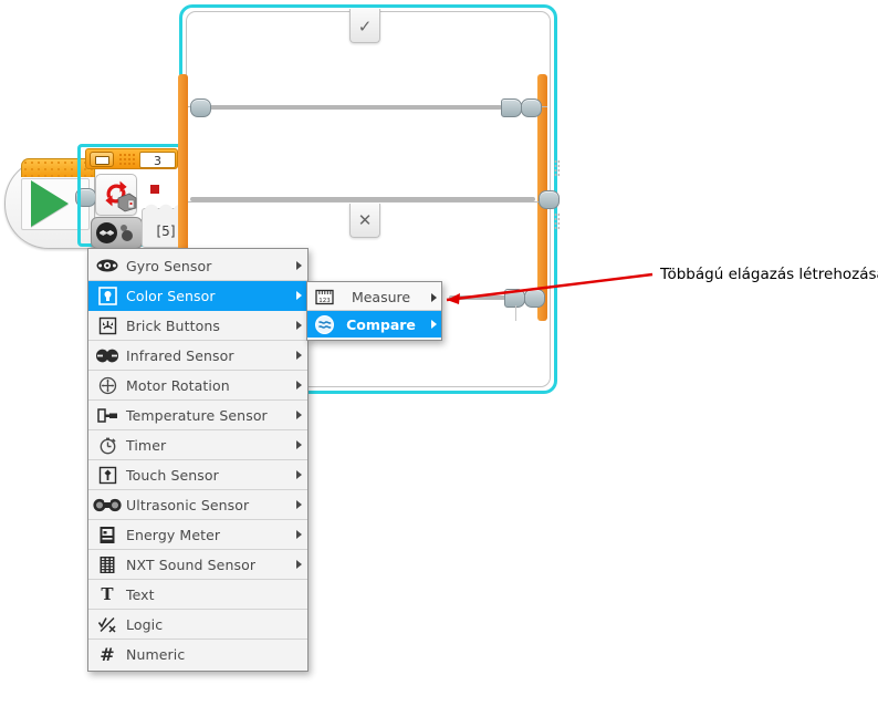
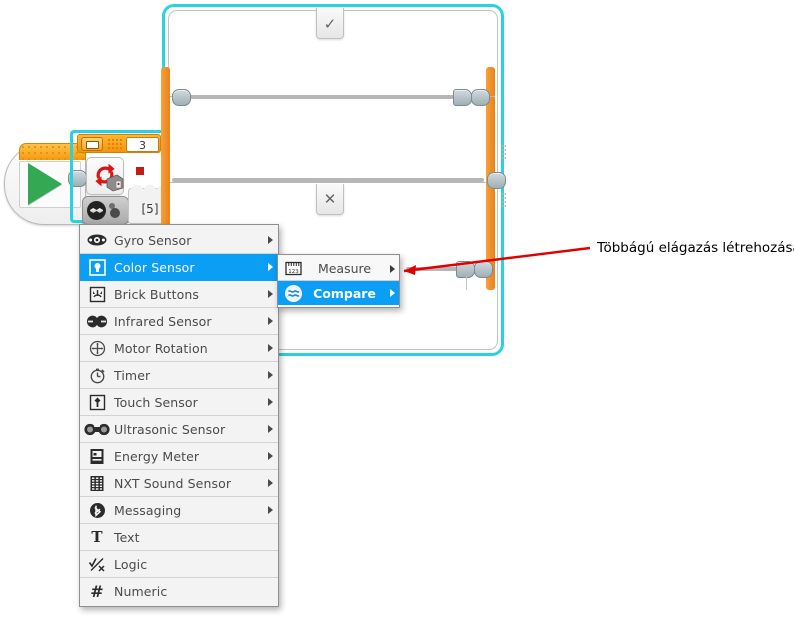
  3
  [5]
  ✓
  ✕
  Gyro Sensor
  Color Sensor
  Brick Buttons
  Infrared Sensor
  Motor Rotation
- Temperature Sensor
  Timer
  Touch Sensor
  Ultrasonic Sensor
  Energy Meter
  NXT Sound Sensor
+ Messaging
  T
  Text
  Logic
  #
  Numeric
  Measure
  Compare
  Többágú elágazás létrehozás
